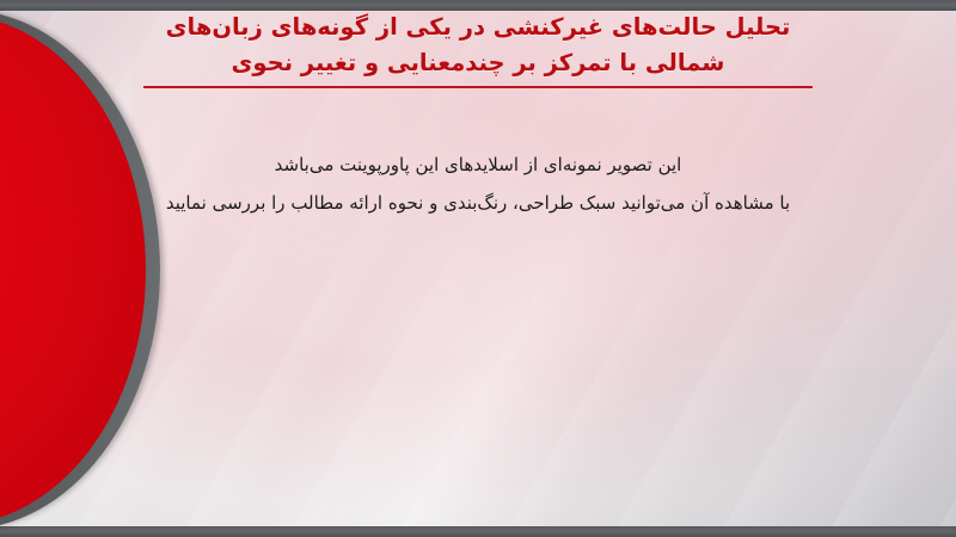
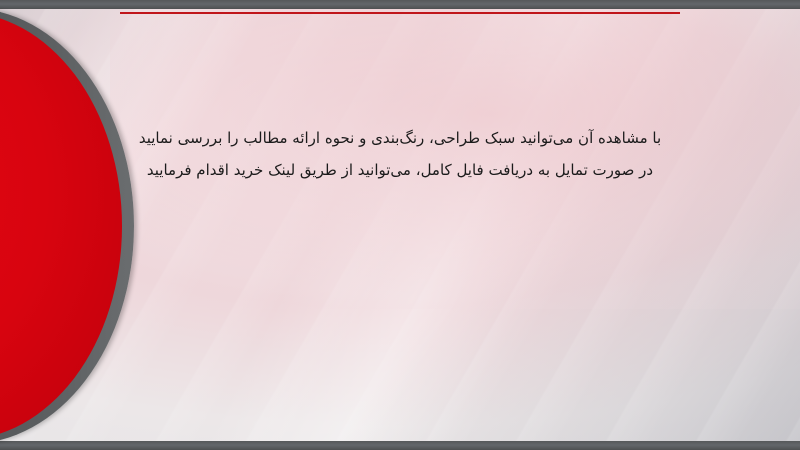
- تحلیل حالت‌های غیرکنشی در یکی از گونه‌های زبان‌های
- شمالی با تمرکز بر چندمعنایی و تغییر نحوی
- این تصویر نمونه‌ای از اسلایدهای این پاورپوینت می‌باشد
  با مشاهده آن میتوانید سبک طراحی، رنگ‌بندی و نحوه ارائه مطالب را بررسی نمایید
+ در صورت تمایل به دریافت فایل کامل، می‌توانید از طریق لینک خرید اقدام فرمایید
